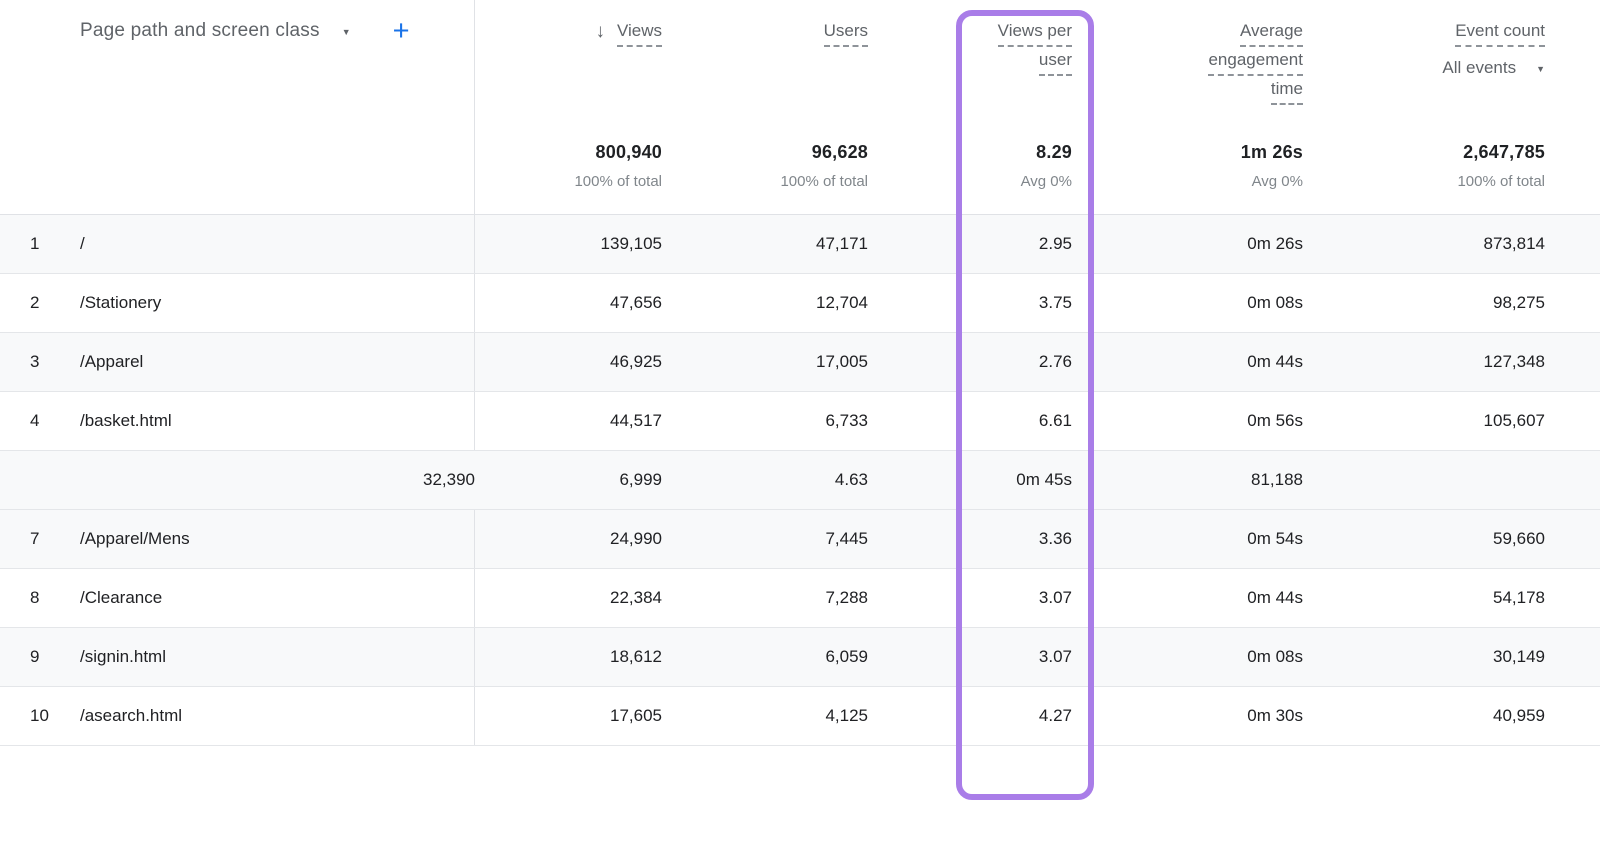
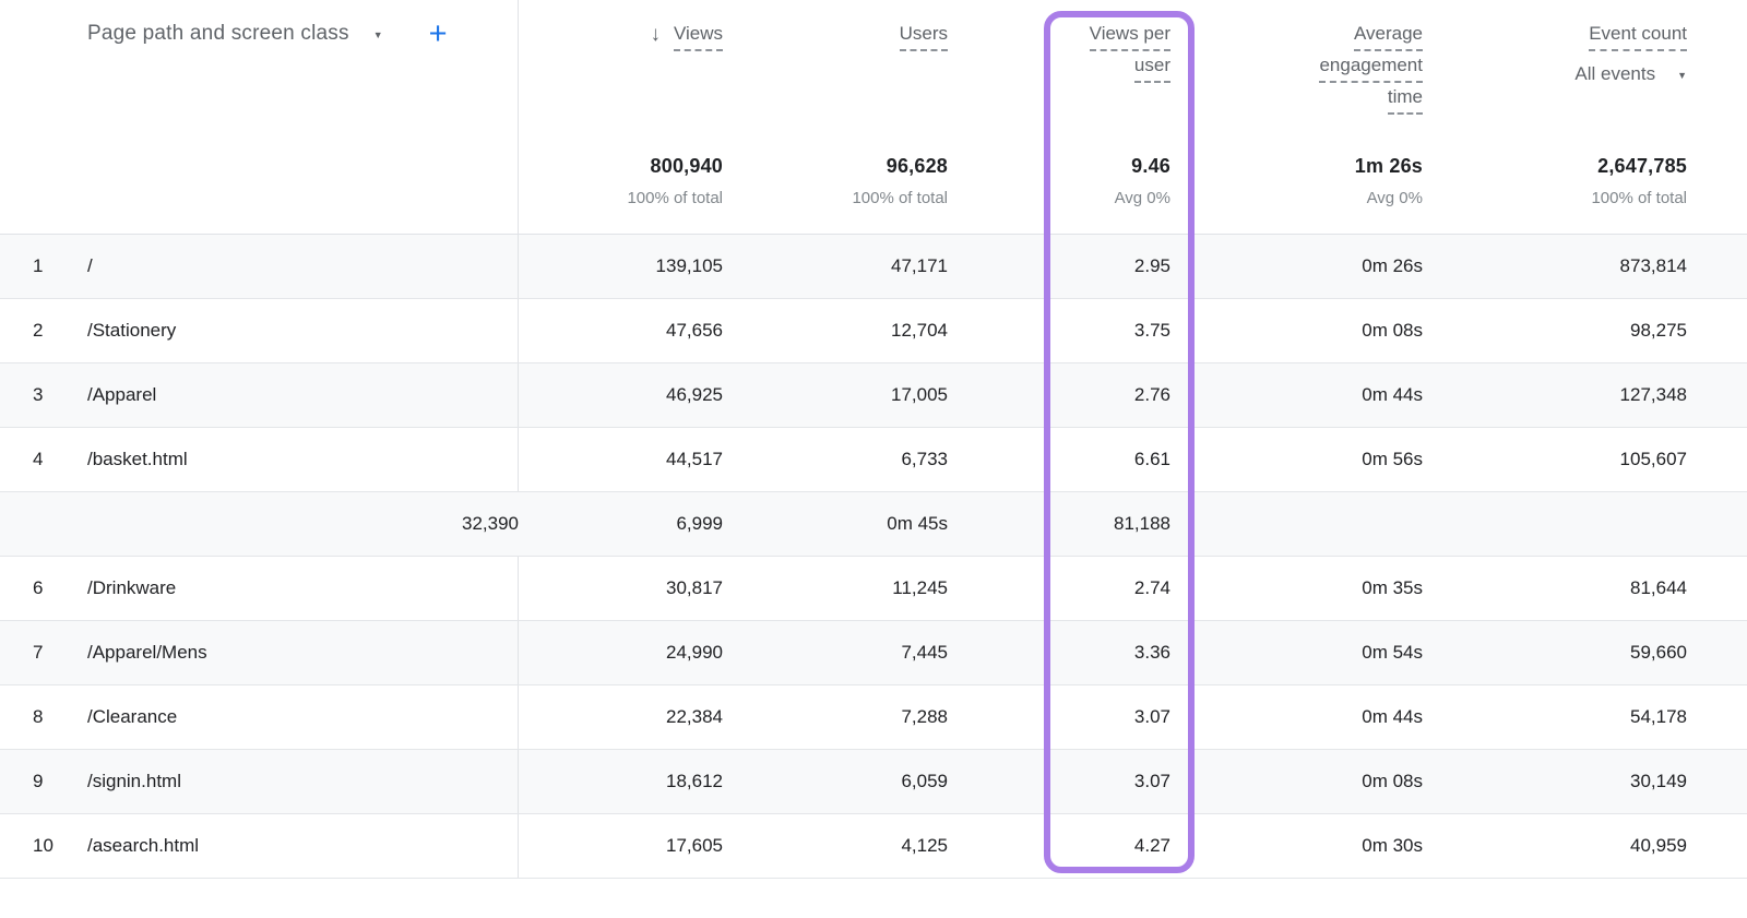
  Page path and screen class
  ▼
  +
  ↓
  Views
  Users
  Views per
  user
  Average
  engagement
  time
  Event count
  All events
  ▼
  800,940
  100% of total
  96,628
  100% of total
- 8.29
+ 9.46
  Avg 0%
  1m 26s
  Avg 0%
  2,647,785
  100% of total
  1
  /
  139,105
  47,171
  2.95
  0m 26s
  873,814
  2
  /Stationery
  47,656
  12,704
  3.75
  0m 08s
  98,275
  3
  /Apparel
  46,925
  17,005
  2.76
  0m 44s
  127,348
  4
  /basket.html
  44,517
  6,733
  6.61
  0m 56s
  105,607
  32,390
  6,999
- 4.63
  0m 45s
  81,188
+ 6
+ /Drinkware
+ 30,817
+ 11,245
+ 2.74
+ 0m 35s
+ 81,644
  7
  /Apparel/Mens
  24,990
  7,445
  3.36
  0m 54s
  59,660
  8
  /Clearance
  22,384
  7,288
  3.07
  0m 44s
  54,178
  9
  /signin.html
  18,612
  6,059
  3.07
  0m 08s
  30,149
  10
  /asearch.html
  17,605
  4,125
  4.27
  0m 30s
  40,959
